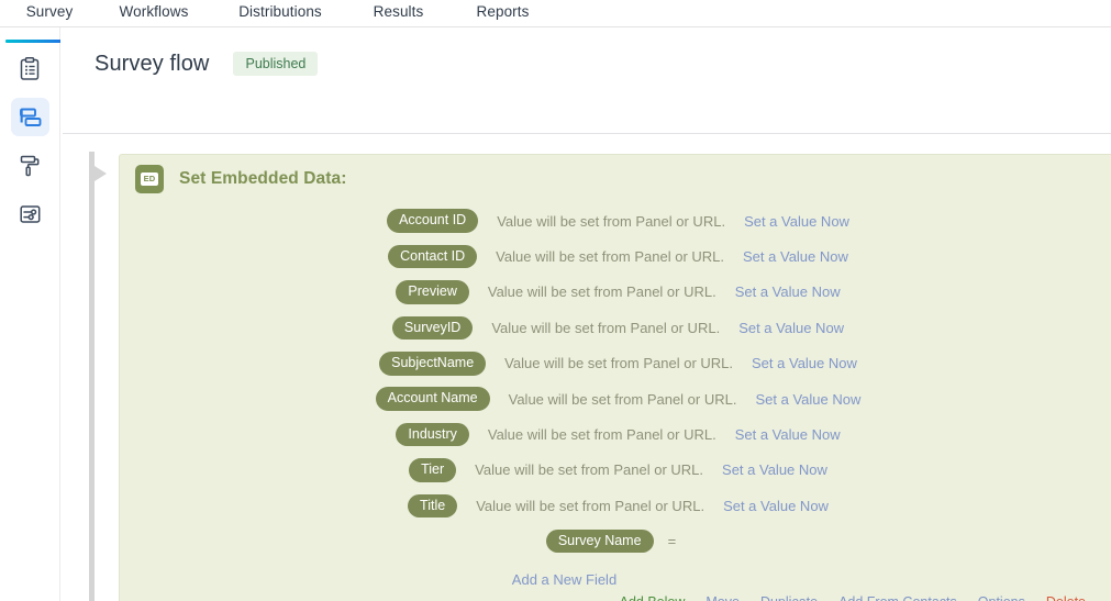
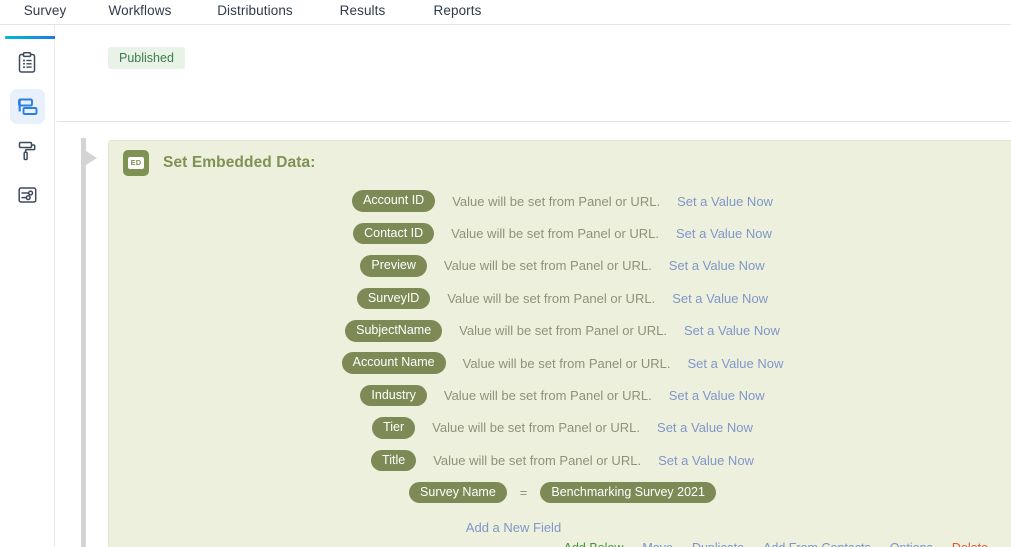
  Survey
  Workflows
  Distributions
  Results
  Reports
- Survey flow
  Published
  ED
  Set Embedded Data:
  Account ID
  Value will be set from Panel or URL.
  Set a Value Now
  Contact ID
  Value will be set from Panel or URL.
  Set a Value Now
  Preview
  Value will be set from Panel or URL.
  Set a Value Now
  SurveyID
  Value will be set from Panel or URL.
  Set a Value Now
  SubjectName
  Value will be set from Panel or URL.
  Set a Value Now
  Account Name
  Value will be set from Panel or URL.
  Set a Value Now
  Industry
  Value will be set from Panel or URL.
  Set a Value Now
  Tier
  Value will be set from Panel or URL.
  Set a Value Now
  Title
  Value will be set from Panel or URL.
  Set a Value Now
  Survey Name
  =
+ Benchmarking Survey 2021
  Add a New Field
